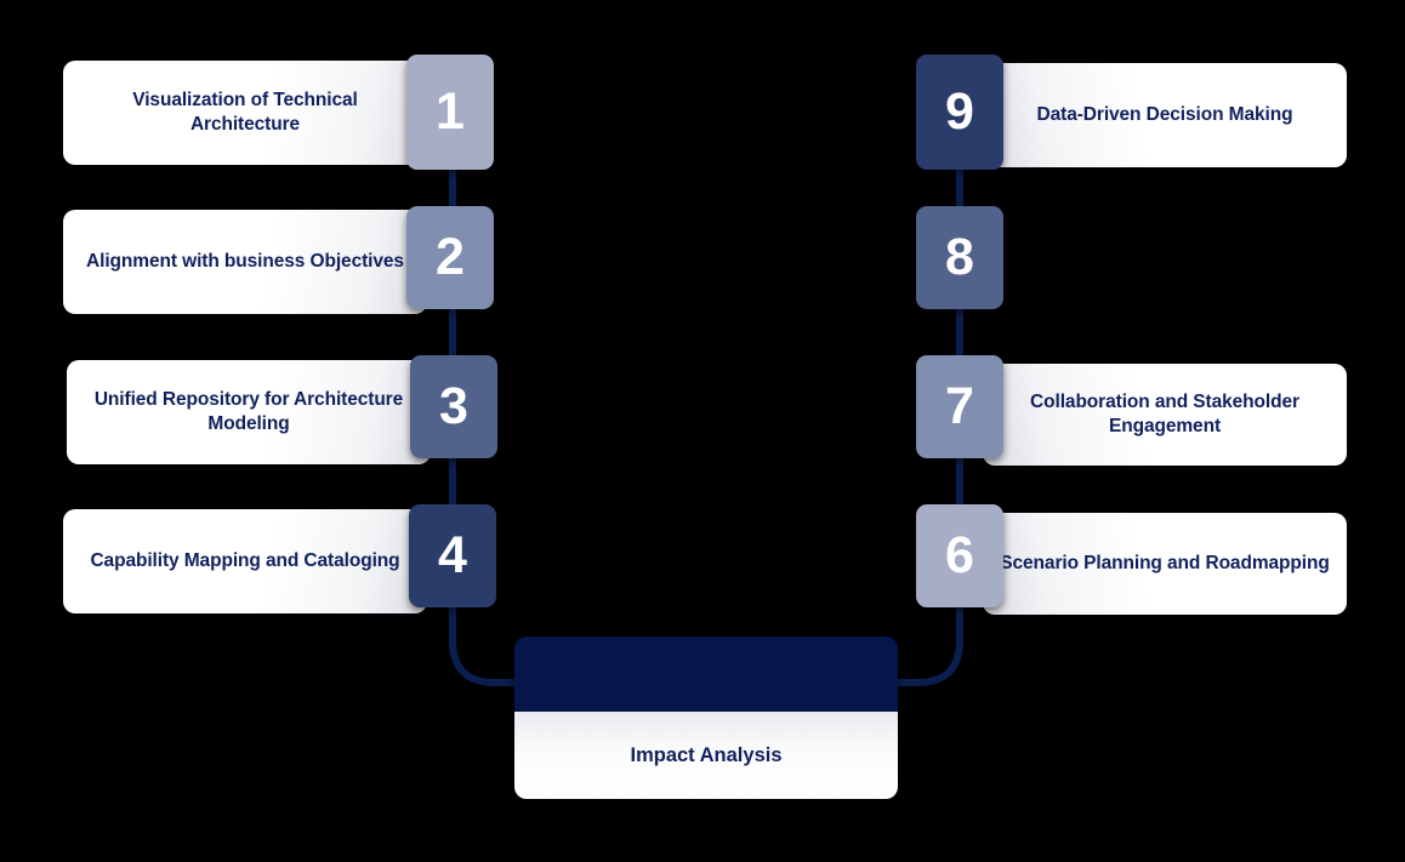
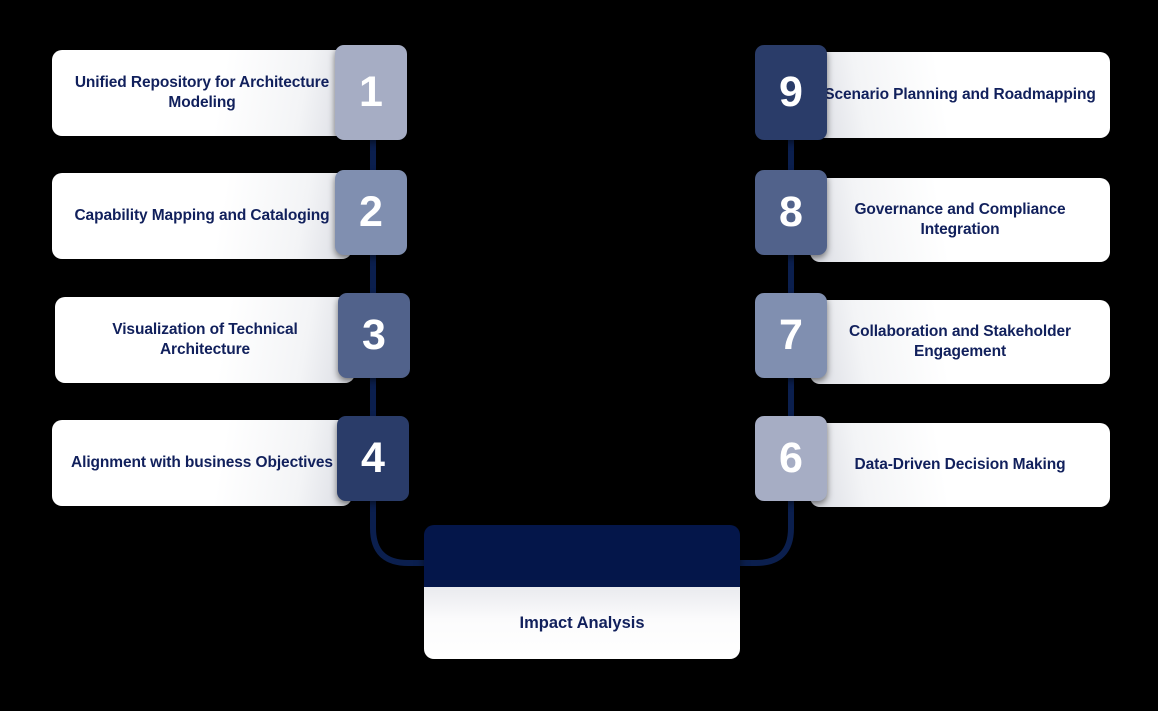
- Visualization of Technical Architecture
+ Unified Repository for Architecture Modeling
  1
- Alignment with business Objectives
+ Capability Mapping and Cataloging
  2
- Unified Repository for Architecture Modeling
+ Visualization of Technical Architecture
  3
- Capability Mapping and Cataloging
+ Alignment with business Objectives
  4
- Data-Driven Decision Making
+ Scenario Planning and Roadmapping
  9
+ Governance and Compliance Integration
  8
  Collaboration and Stakeholder Engagement
  7
- Scenario Planning and Roadmapping
+ Data-Driven Decision Making
  6
  Impact Analysis
